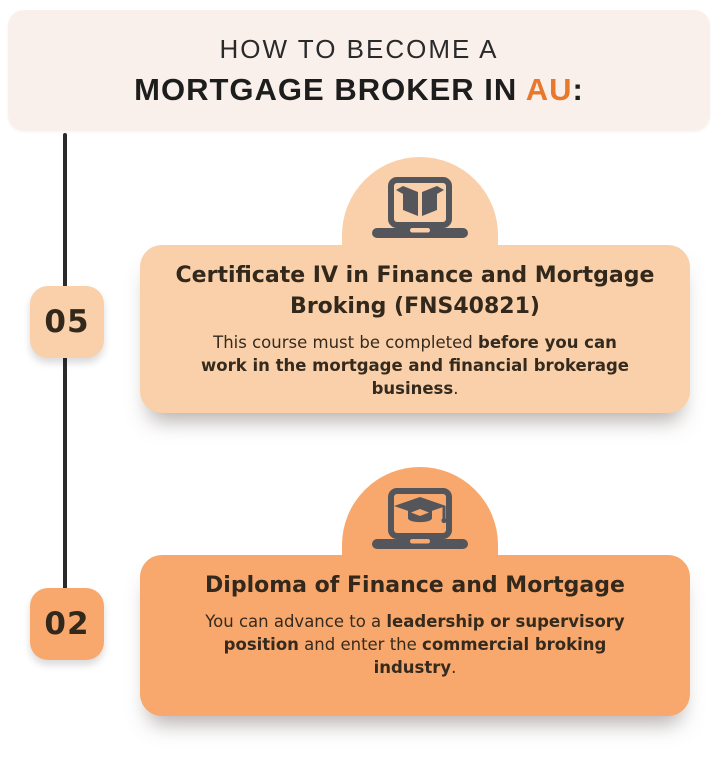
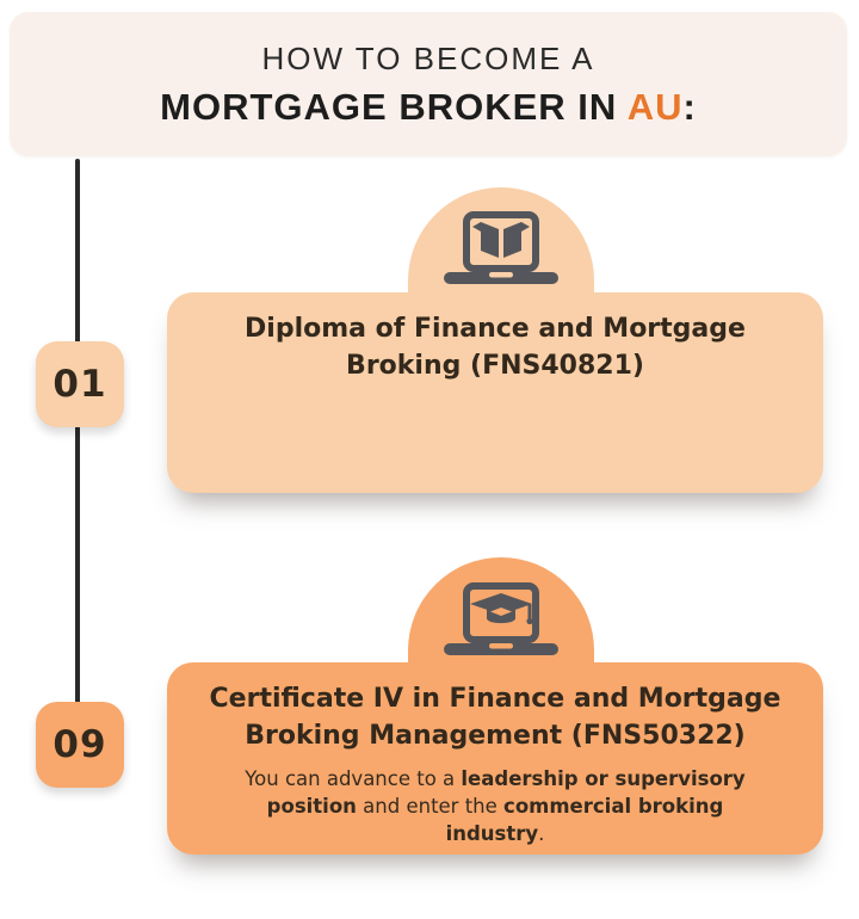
  HOW TO BECOME A
  MORTGAGE BROKER IN AU:
- 05
+ 01
- 02
+ 09
- Certificate IV in Finance and Mortgage
+ Diploma of Finance and Mortgage
  Broking (FNS40821)
- This course must be completed before you can
- work in the mortgage and financial brokerage
- business.
- Diploma of Finance and Mortgage
+ Certificate IV in Finance and Mortgage
+ Broking Management (FNS50322)
  You can advance to a leadership or supervisory
  position and enter the commercial broking
  industry.
